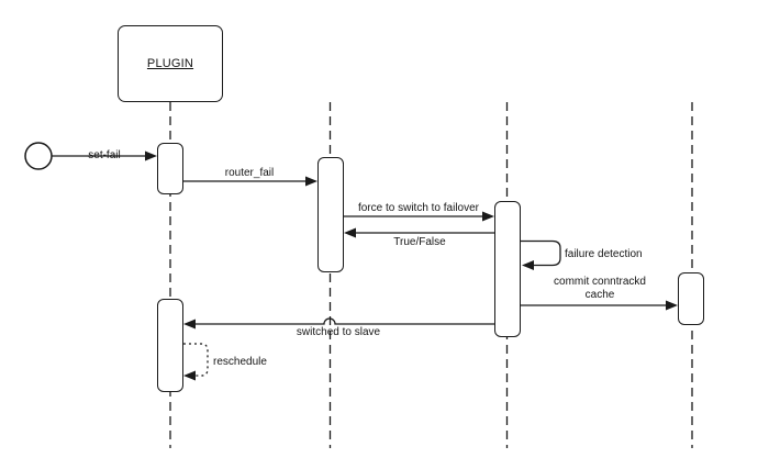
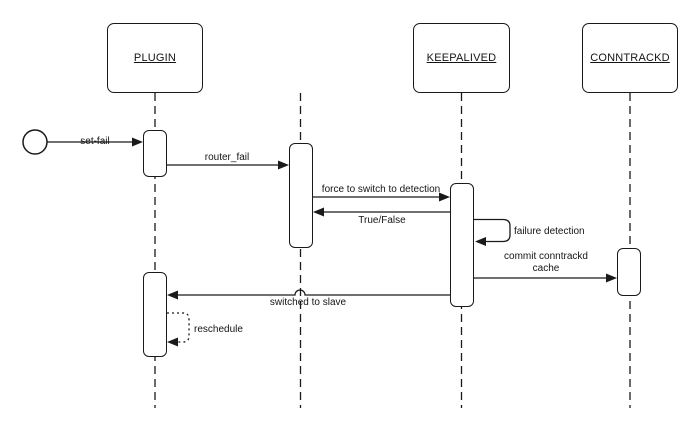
  PLUGIN
+ KEEPALIVED
+ CONNTRACKD
  set-fail
  router_fail
- force to switch to failover
+ force to switch to detection
  True/False
  failure detection
  commit conntrackd cache
  switched to slave
  reschedule
